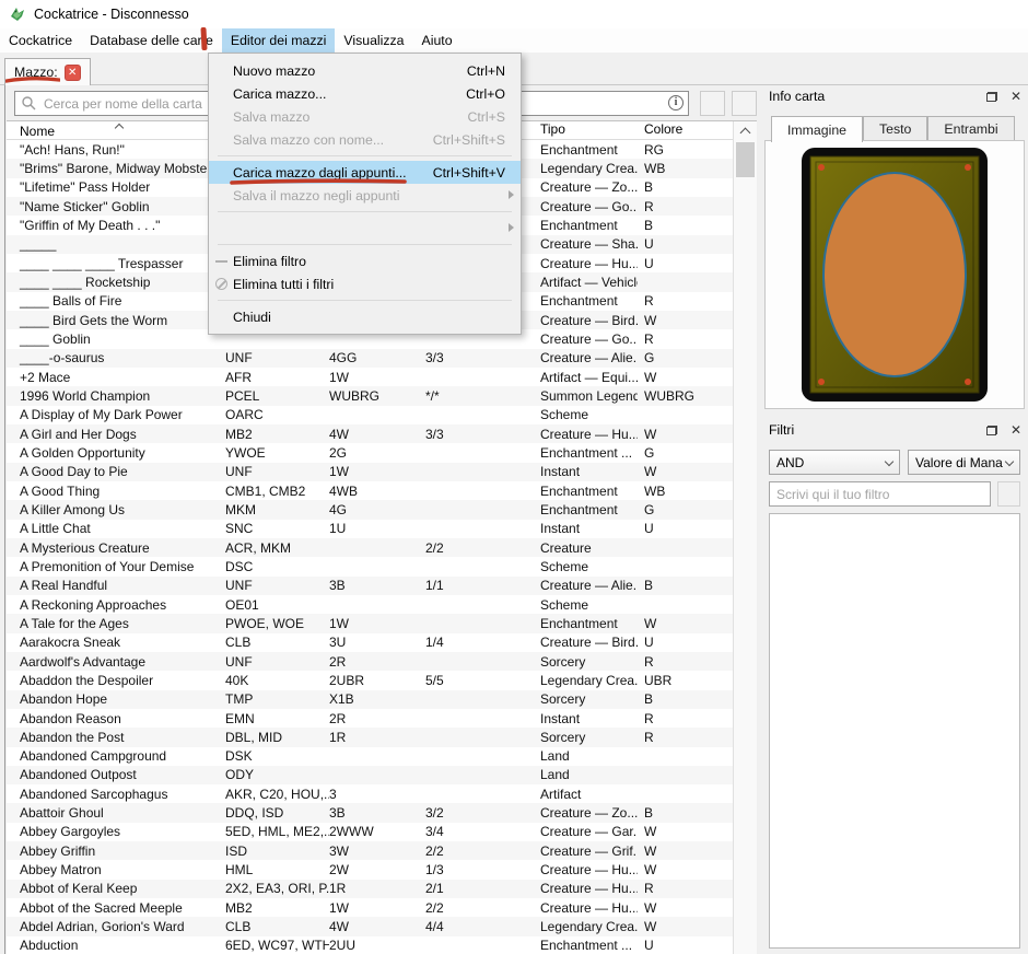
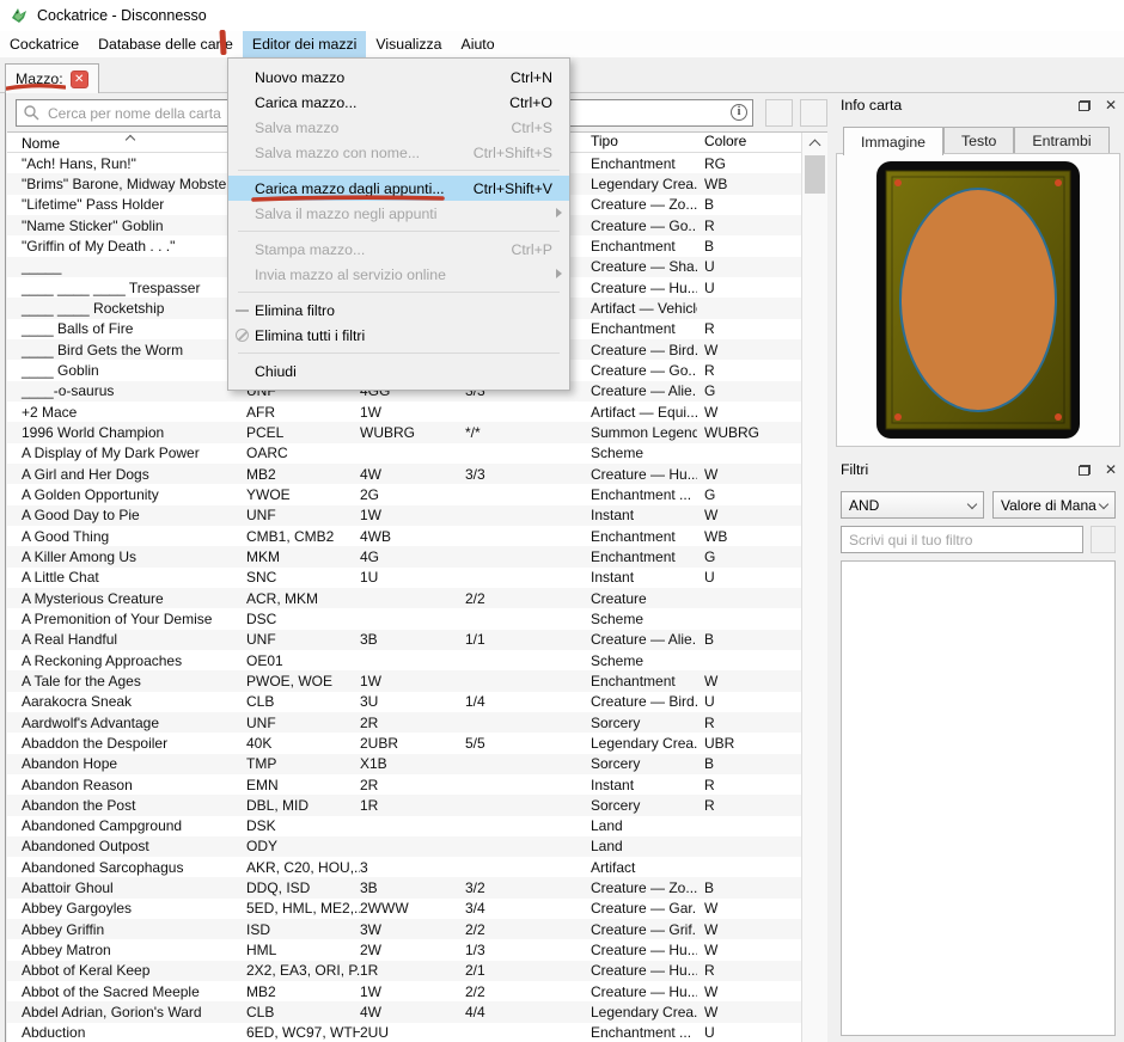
  Cockatrice - Disconnesso
  Cockatrice
  Database delle care
  Editor dei mazzi
  Visualizza
  Aiuto
  Mazzo:
  ✕
  Cerca per nome della carta
  i
  Nome
  Tipo
  Colore
  "Ach! Hans, Run!"
  Enchantment
  RG
  "Brims" Barone, Midway Mobste
  Legendary Crea.
  WB
  "Lifetime" Pass Holder
  Creature — Zo...
  B
  "Name Sticker" Goblin
  Creature — Go..
  R
  "Griffin of My Death . . ."
  Enchantment
  B
  _____
  Creature — Sha.
  U
  ____ ____ ____ Trespasser
  Creature — Hu..
  U
  ____ ____ Rocketship
  Artifact — Vehicl
  ____ Balls of Fire
  Enchantment
  R
  ____ Bird Gets the Worm
  Creature — Bird.
  W
  ____ Goblin
  Creature — Go..
  R
  ____-o-saurus
  UNF
  4GG
  3/3
  Creature — Alie.
  G
  +2 Mace
  AFR
  1W
  Artifact — Equi...
  W
  1996 World Champion
  PCEL
  WUBRG
  */*
  Summon Legend
  WUBRG
  A Display of My Dark Power
  OARC
  Scheme
  A Girl and Her Dogs
  MB2
  4W
  3/3
  Creature — Hu..
  W
  A Golden Opportunity
  YWOE
  2G
  Enchantment ...
  G
  A Good Day to Pie
  UNF
  1W
  Instant
  W
  A Good Thing
  CMB1, CMB2
  4WB
  Enchantment
  WB
  A Killer Among Us
  MKM
  4G
  Enchantment
  G
  A Little Chat
  SNC
  1U
  Instant
  U
  A Mysterious Creature
  ACR, MKM
  2/2
  Creature
  A Premonition of Your Demise
  DSC
  Scheme
  A Real Handful
  UNF
  3B
  1/1
  Creature — Alie.
  B
  A Reckoning Approaches
  OE01
  Scheme
  A Tale for the Ages
  PWOE, WOE
  1W
  Enchantment
  W
  Aarakocra Sneak
  CLB
  3U
  1/4
  Creature — Bird.
  U
  Aardwolf's Advantage
  UNF
  2R
  Sorcery
  R
  Abaddon the Despoiler
  40K
  2UBR
  5/5
  Legendary Crea.
  UBR
  Abandon Hope
  TMP
  X1B
  Sorcery
  B
  Abandon Reason
  EMN
  2R
  Instant
  R
  Abandon the Post
  DBL, MID
  1R
  Sorcery
  R
  Abandoned Campground
  DSK
  Land
  Abandoned Outpost
  ODY
  Land
  Abandoned Sarcophagus
  AKR, C20, HOU,.
  3
  Artifact
  Abattoir Ghoul
  DDQ, ISD
  3B
  3/2
  Creature — Zo...
  B
  Abbey Gargoyles
  5ED, HML, ME2,.
  2WWW
  3/4
  Creature — Gar.
  W
  Abbey Griffin
  ISD
  3W
  2/2
  Creature — Grif.
  W
  Abbey Matron
  HML
  2W
  1/3
  Creature — Hu..
  W
  Abbot of Keral Keep
  2X2, EA3, ORI, P.
  1R
  2/1
  Creature — Hu..
  R
  Abbot of the Sacred Meeple
  MB2
  1W
  2/2
  Creature — Hu..
  W
  Abdel Adrian, Gorion's Ward
  CLB
  4W
  4/4
  Legendary Crea.
  W
  Abduction
  6ED, WC97, WTH
  2UU
  Enchantment ...
  U
  Info carta
  ✕
  Immagine
  Testo
  Entrambi
  Filtri
  ✕
  AND
  Valore di Mana
  Scrivi qui il tuo filtro
  Nuovo mazzo
  Ctrl+N
  Carica mazzo...
  Ctrl+O
  Salva mazzo
  Ctrl+S
  Salva mazzo con nome...
  Ctrl+Shift+S
  Carica mazzo dagli appunti...
  Ctrl+Shift+V
  Salva il mazzo negli appunti
+ Stampa mazzo...
+ Ctrl+P
+ Invia mazzo al servizio online
  Elimina filtro
  Elimina tutti i filtri
  Chiudi
